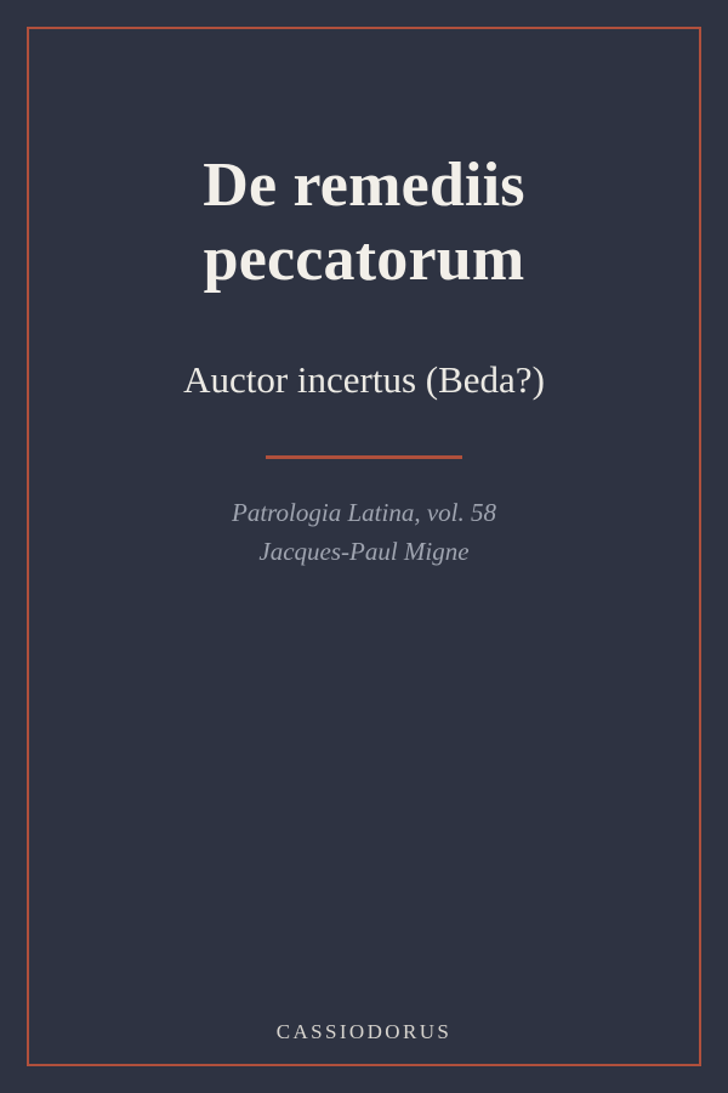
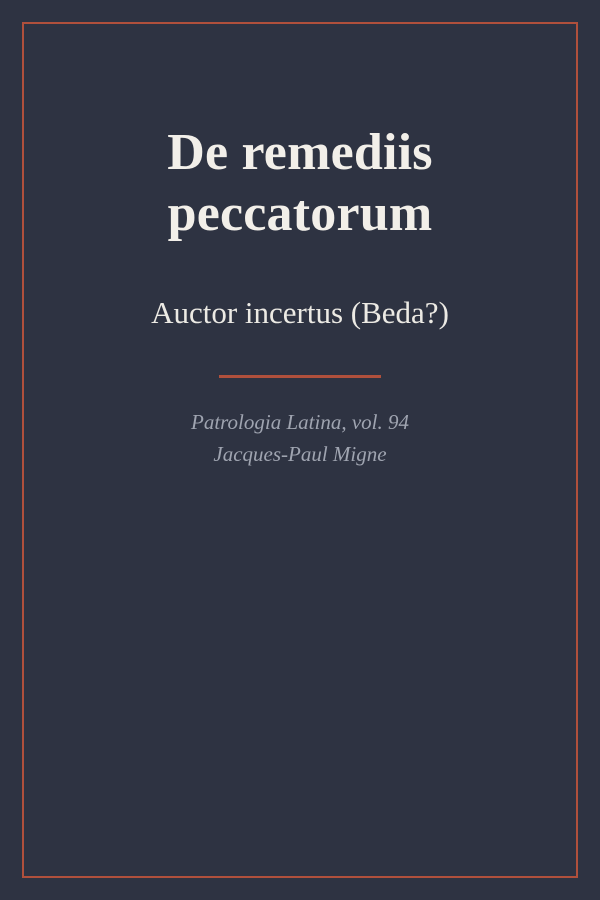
  De remediis peccatorum
  Auctor incertus (Beda?)
- Patrologia Latina, vol. 58
+ Patrologia Latina, vol. 94
  Jacques-Paul Migne
- CASSIODORUS
